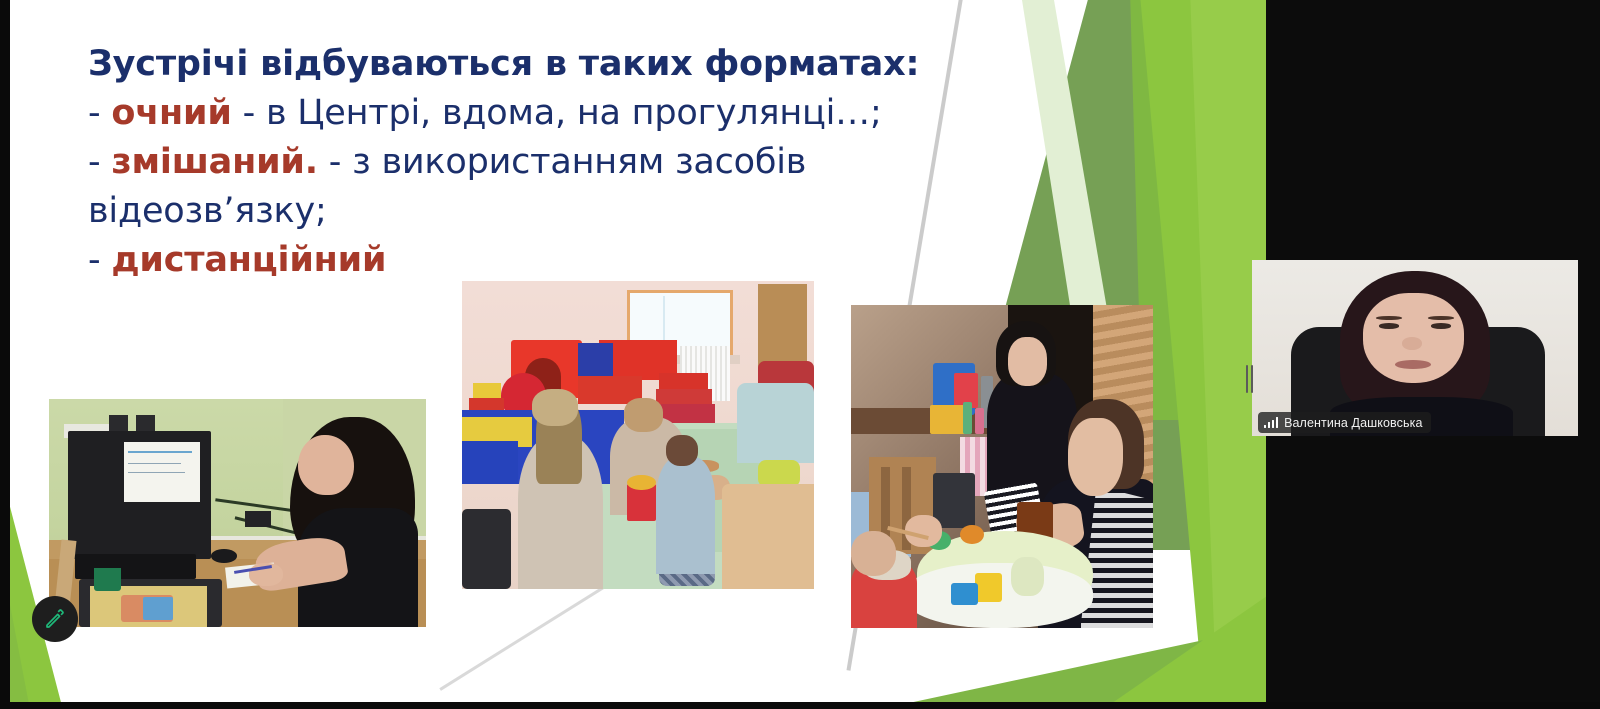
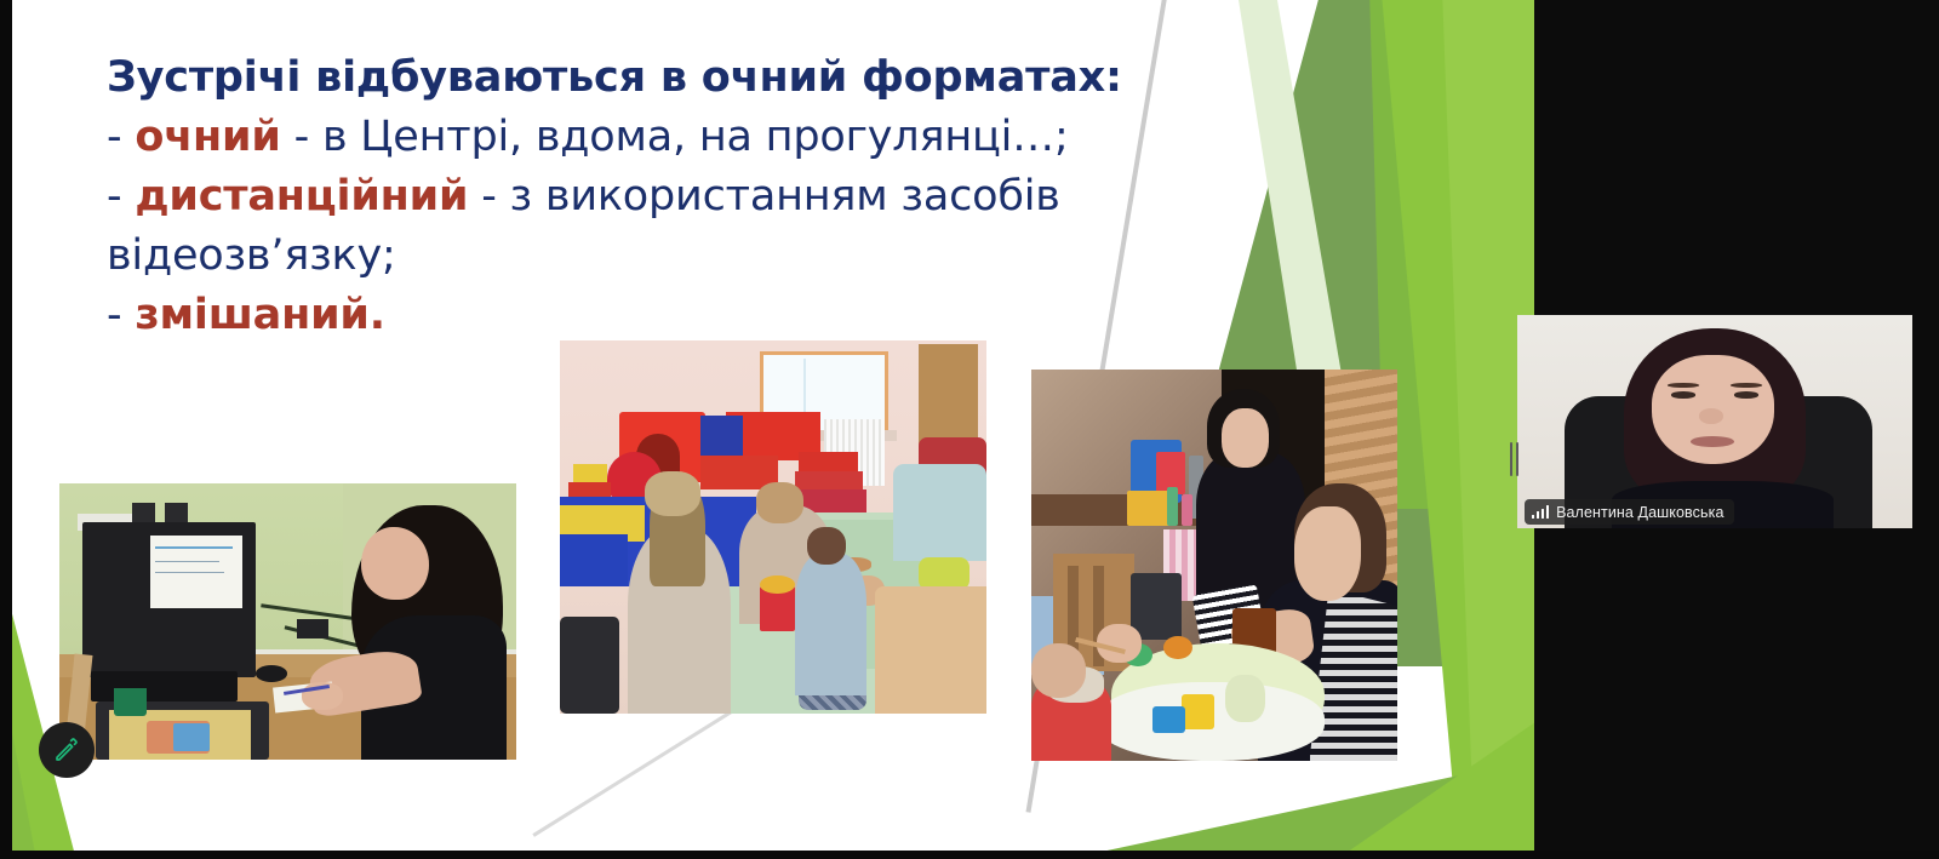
- Зустрічі відбуваються в таких форматах:
+ Зустрічі відбуваються в очний форматах:
  - очний - в Центрі, вдома, на прогулянці…;
- - змішаний. - з використанням засобів
+ - дистанційний - з використанням засобів
  відеозв’язку;
- - дистанційний
+ - змішаний.
  Валентина Дашковська
